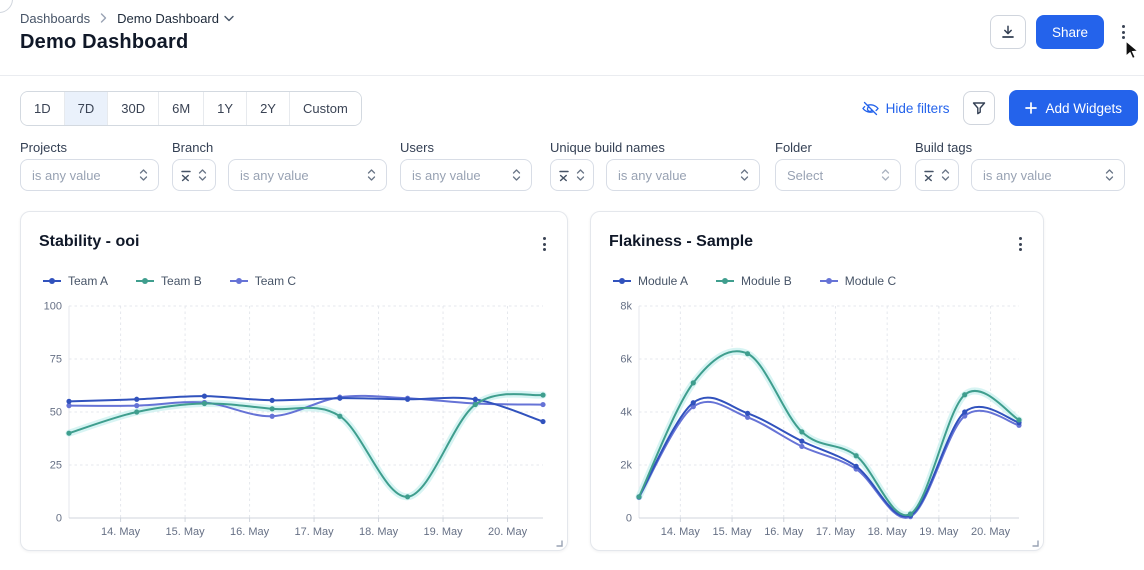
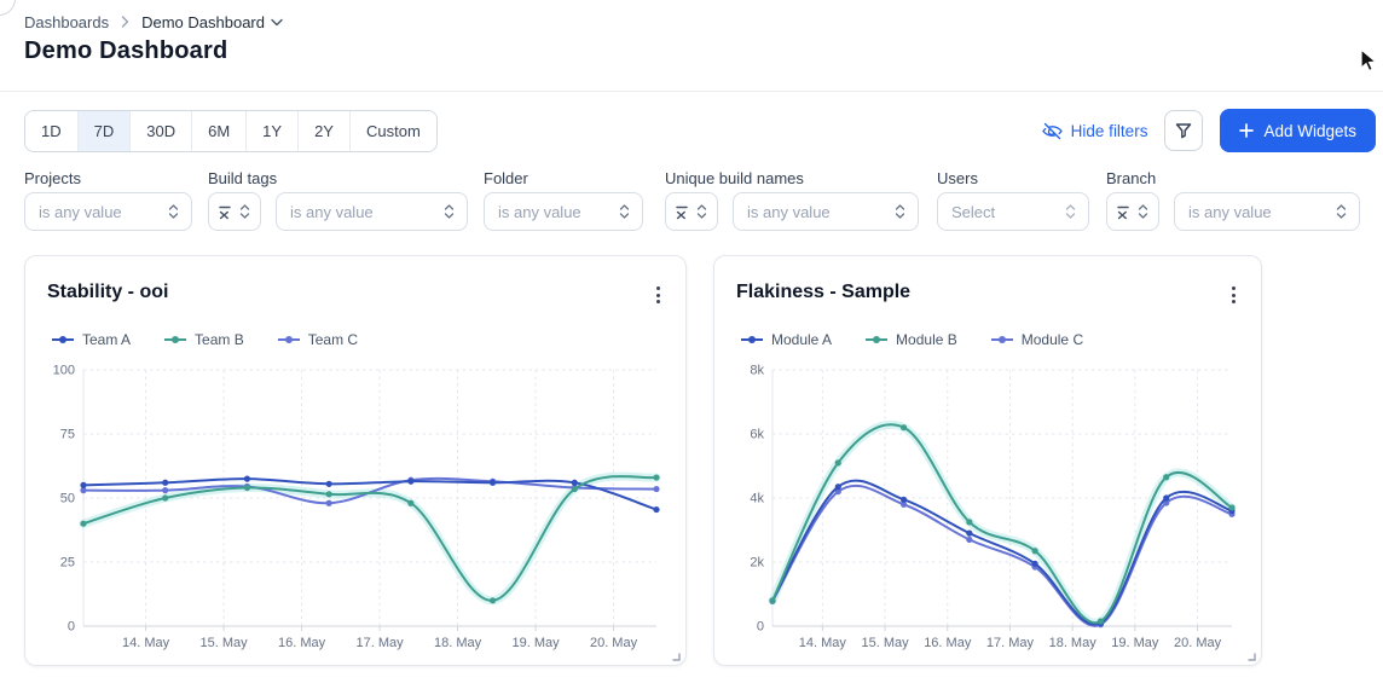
  Dashboards
  Demo Dashboard
  Demo Dashboard
- Share
  1D
  7D
  30D
  6M
  1Y
  2Y
  Custom
  Hide filters
  Add Widgets
  Projects
  is any value
- Branch
+ Build tags
  is any value
- Users
+ Folder
  is any value
  Unique build names
  is any value
- Folder
+ Users
  Select
- Build tags
+ Branch
  is any value
  Stability - ooi
  Team A
  Team B
  Team C
  0
  25
  50
  75
  100
  14. May
  15. May
  16. May
  17. May
  18. May
  19. May
  20. May
  Flakiness - Sample
  Module A
  Module B
  Module C
  0
  2k
  4k
  6k
  8k
  14. May
  15. May
  16. May
  17. May
  18. May
  19. May
  20. May
